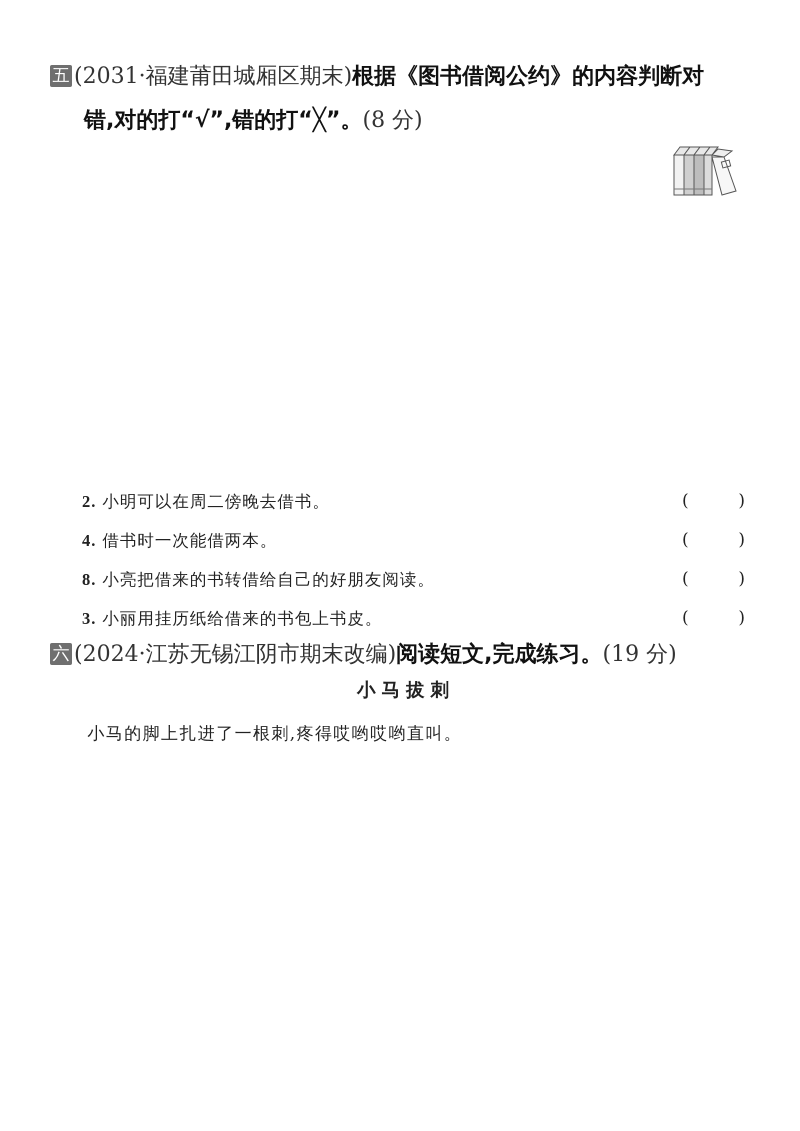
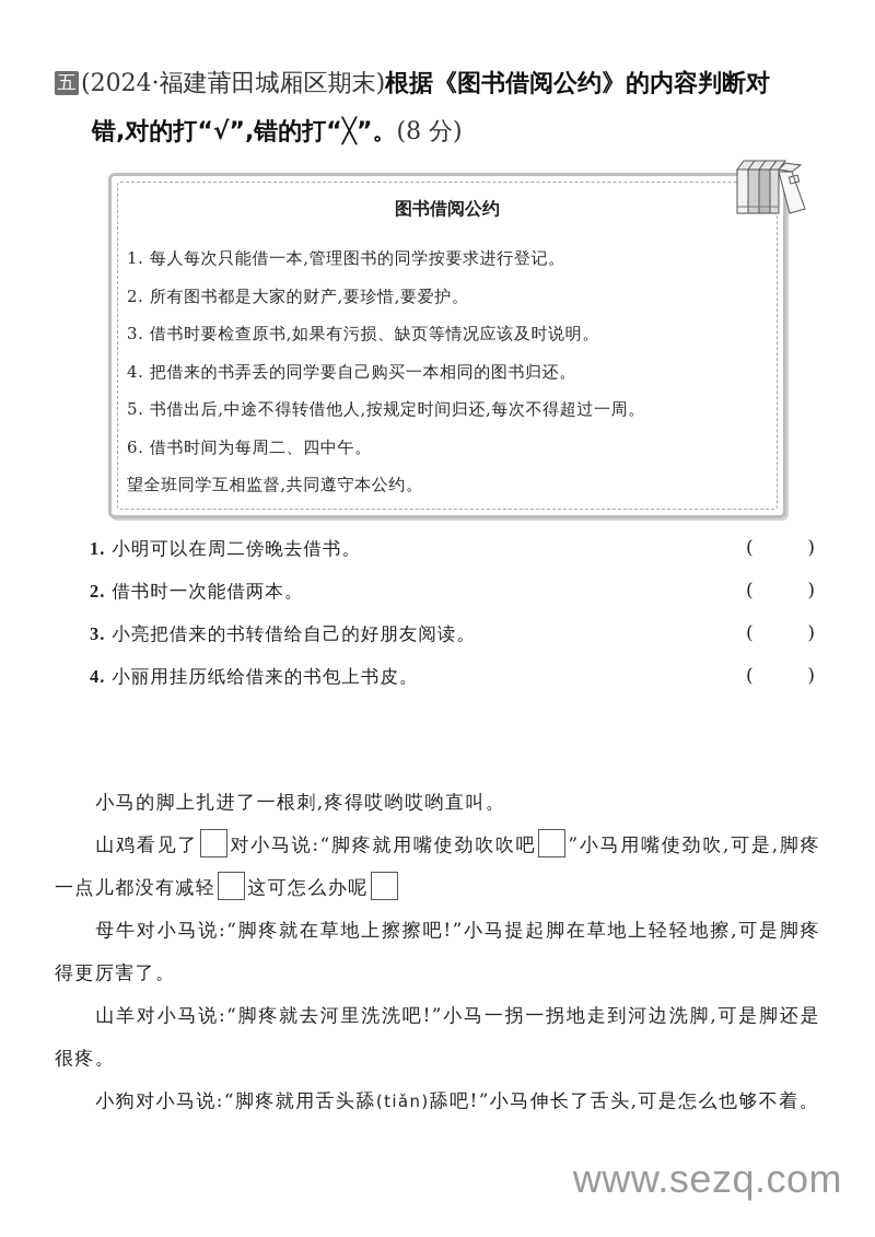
- 五 (2031·福建莆田城厢区期末)根据《图书借阅公约》的内容判断对
+ 五 (2024·福建莆田城厢区期末)根据《图书借阅公约》的内容判断对
  错,对的打“√”,错的打“╳”。(8 分)
+ 图书借阅公约
+ 1. 每人每次只能借一本,管理图书的同学按要求进行登记。
+ 2. 所有图书都是大家的财产,要珍惜,要爱护。
+ 3. 借书时要检查原书,如果有污损、缺页等情况应该及时说明。
+ 4. 把借来的书弄丢的同学要自己购买一本相同的图书归还。
+ 5. 书借出后,中途不得转借他人,按规定时间归还,每次不得超过一周。
+ 6. 借书时间为每周二、四中午。
+ 望全班同学互相监督,共同遵守本公约。
- 2. 小明可以在周二傍晚去借书。
+ 1. 小明可以在周二傍晚去借书。
  (
  )
- 4. 借书时一次能借两本。
+ 2. 借书时一次能借两本。
  (
  )
- 8. 小亮把借来的书转借给自己的好朋友阅读。
+ 3. 小亮把借来的书转借给自己的好朋友阅读。
  (
  )
- 3. 小丽用挂历纸给借来的书包上书皮。
+ 4. 小丽用挂历纸给借来的书包上书皮。
  (
  )
- 六 (2024·江苏无锡江阴市期末改编)阅读短文,完成练习。(19 分)
- 小马拔刺
  小马的脚上扎进了一根刺,疼得哎哟哎哟直叫。
+ 山鸡看见了 对小马说:“脚疼就用嘴使劲吹吹吧 ”小马用嘴使劲吹,可是,脚疼一点儿都没有减轻 这可怎么办呢
+ 母牛对小马说:“脚疼就在草地上擦擦吧!”小马提起脚在草地上轻轻地擦,可是脚疼得更厉害了。
+ 山羊对小马说:“脚疼就去河里洗洗吧!”小马一拐一拐地走到河边洗脚,可是脚还是很疼。
+ 小狗对小马说:“脚疼就用舌头舔(tiǎn)舔吧!”小马伸长了舌头,可是怎么也够不着。
+ www.sezq.com
